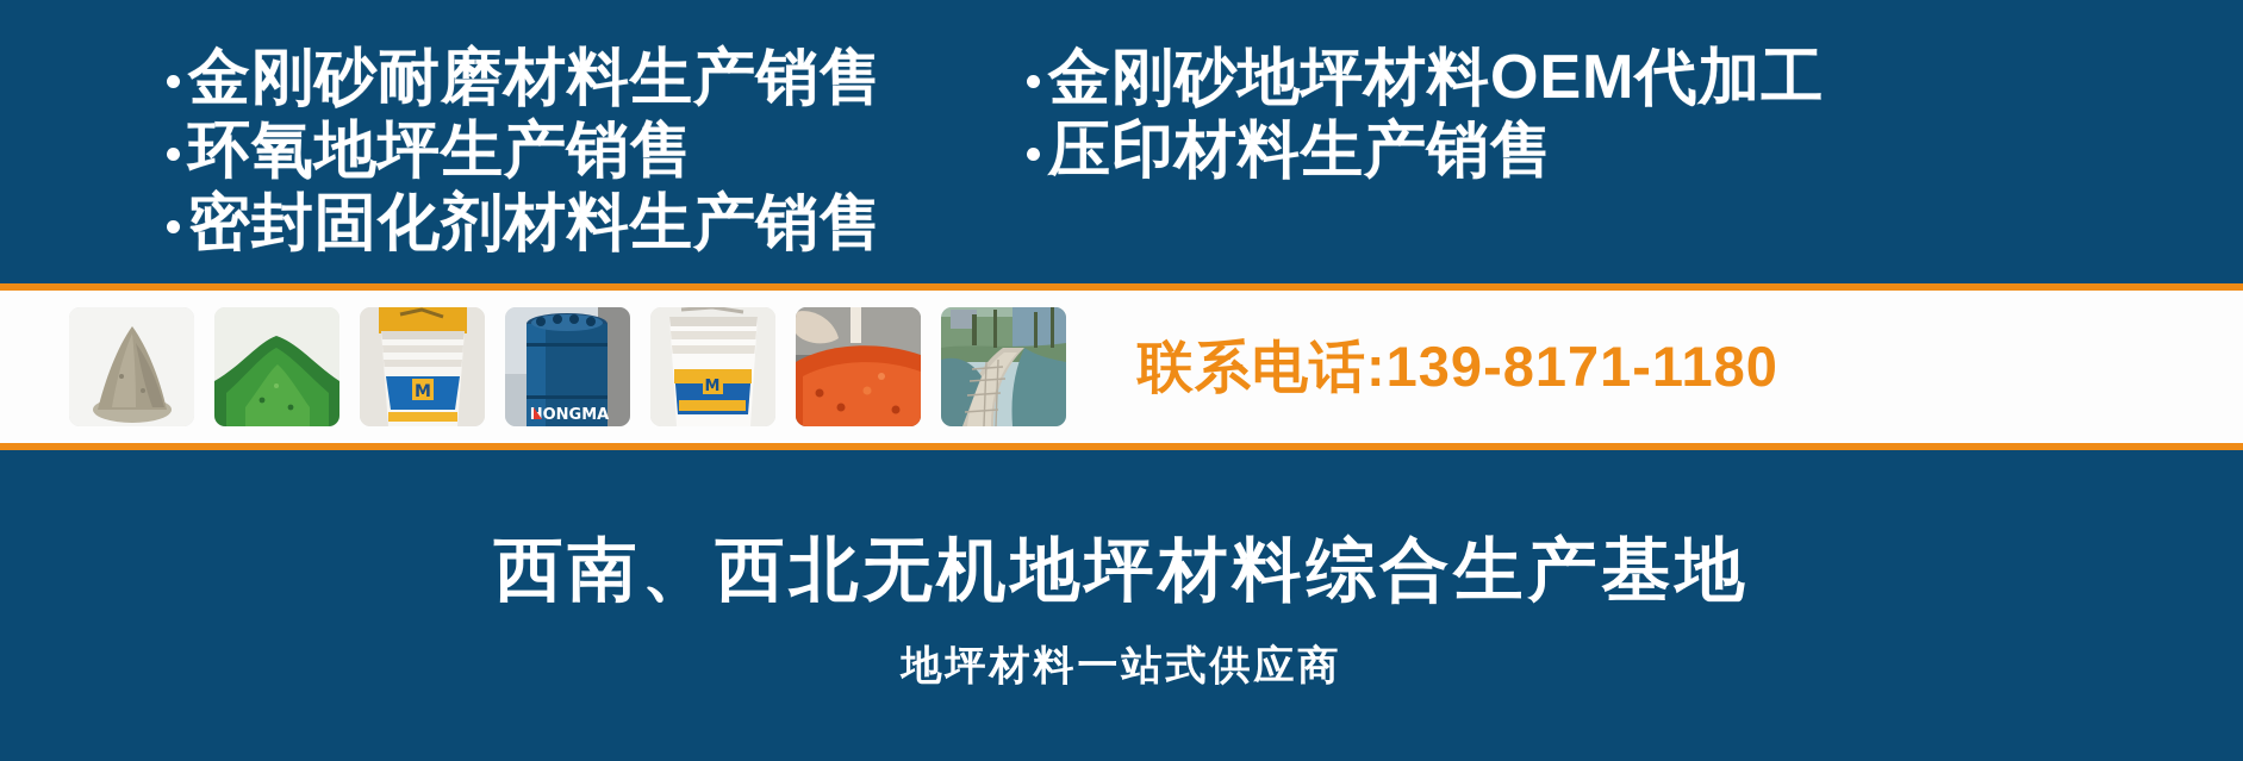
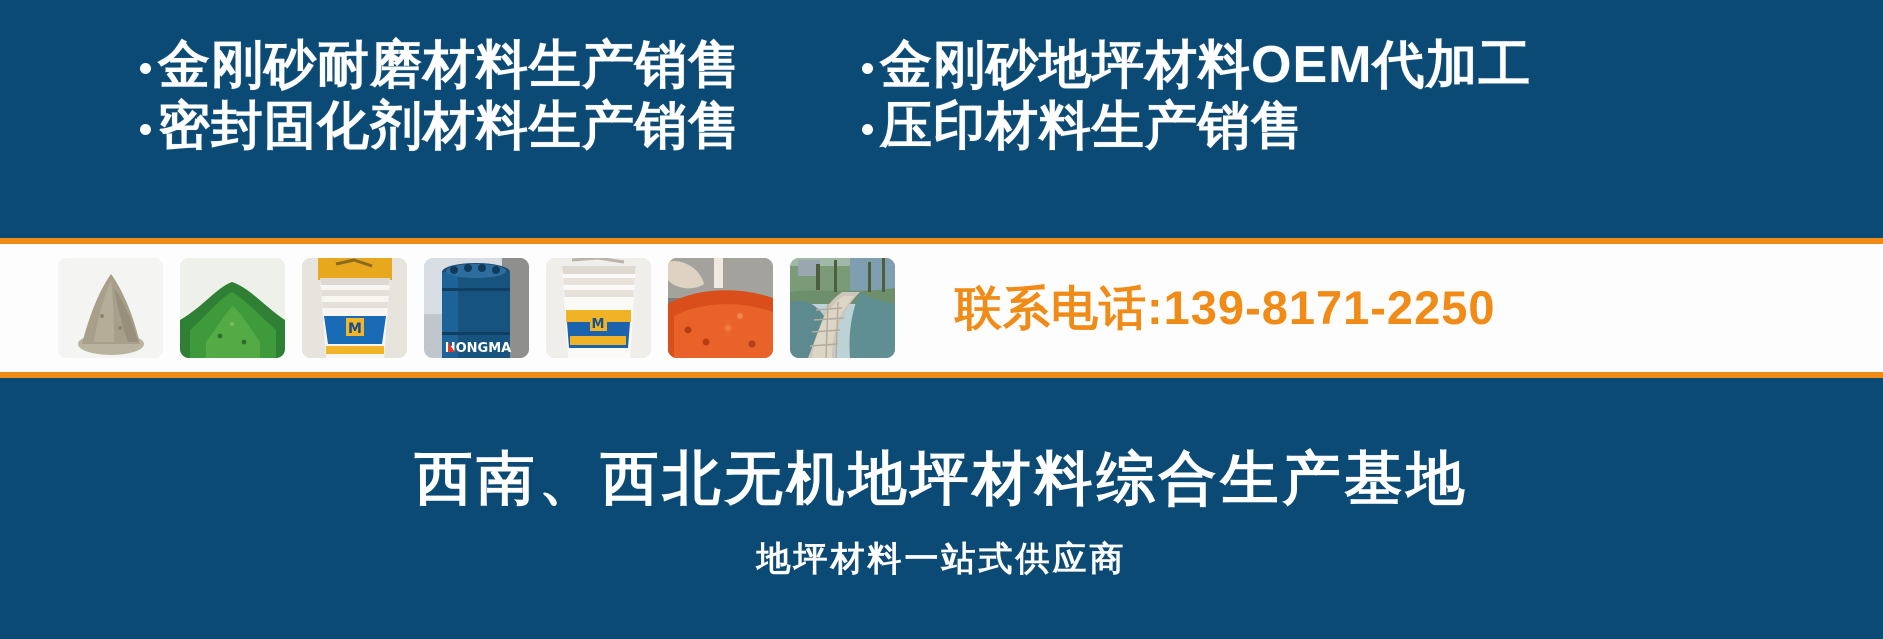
  金刚砂耐磨材料生产销售
- 环氧地坪生产销售
  密封固化剂材料生产销售
  金刚砂地坪材料OEM代加工
  压印材料生产销售
  M
  ONGMA
  M
- 联系电话:139-8171-1180
+ 联系电话:139-8171-2250
  西南、西北无机地坪材料综合生产基地
  地坪材料一站式供应商
